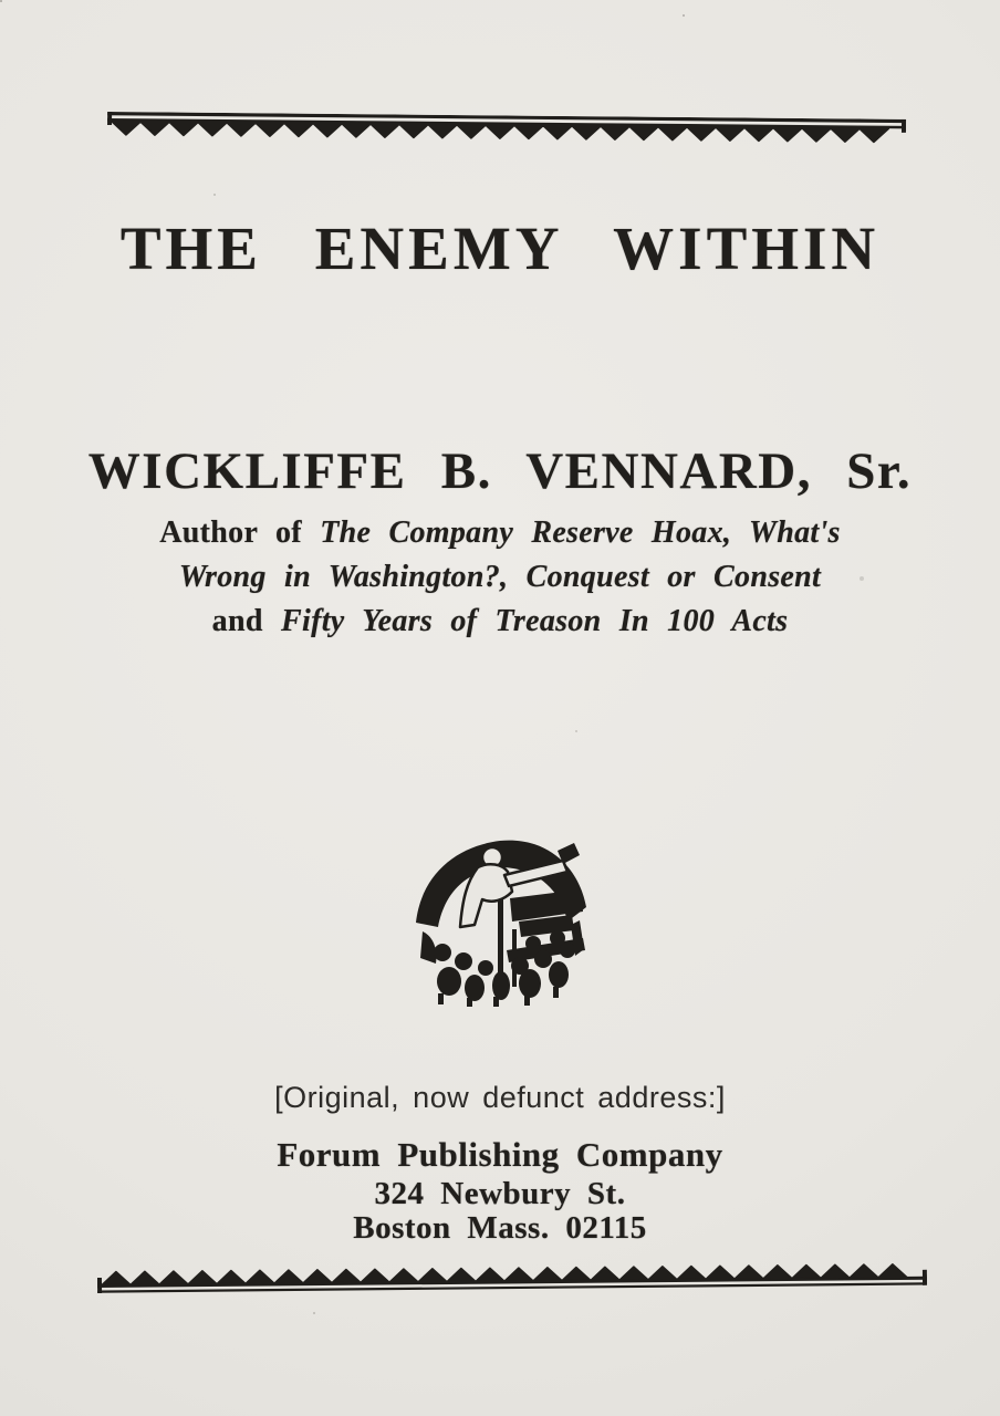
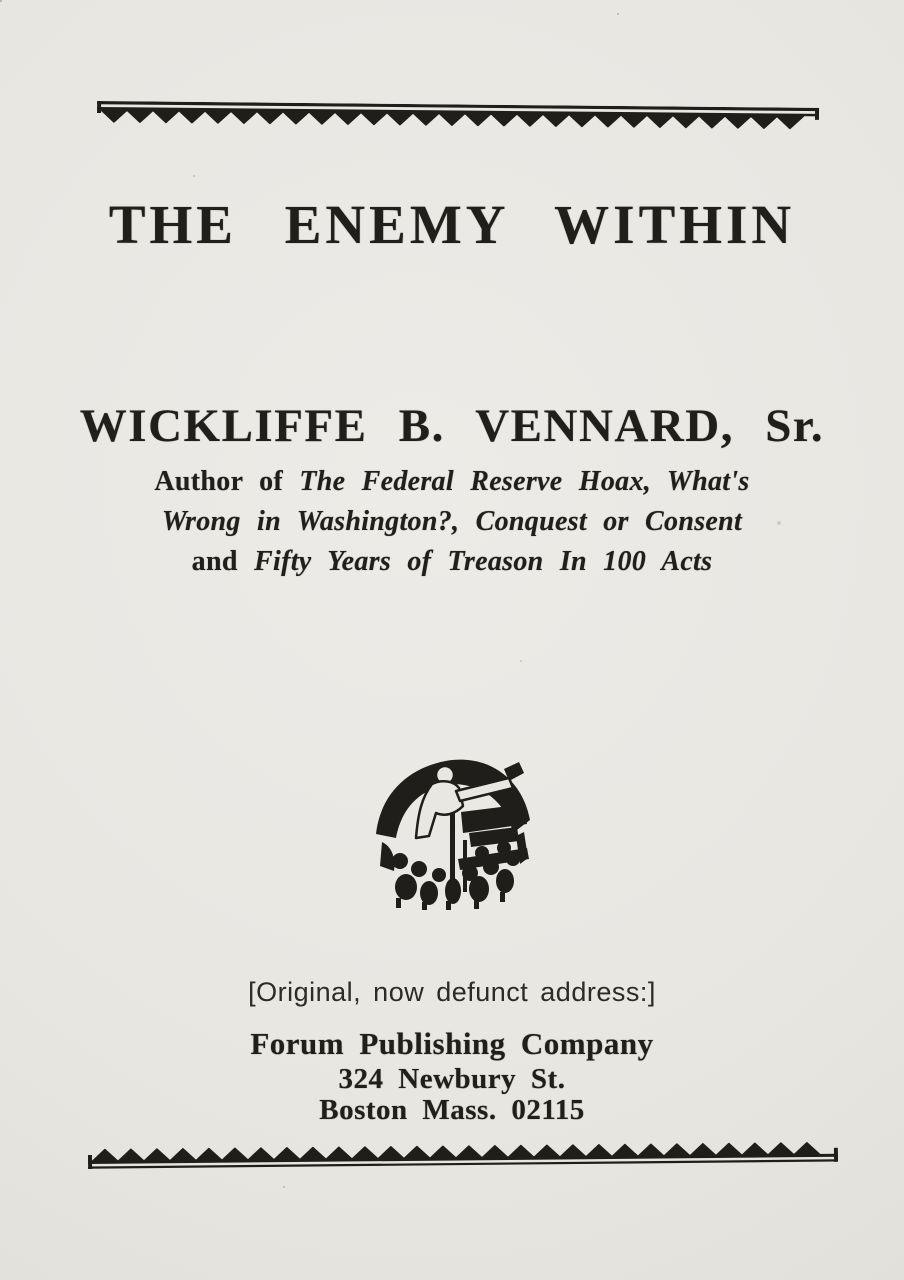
  THE ENEMY WITHIN
  WICKLIFFE B. VENNARD, Sr.
- Author of The Company Reserve Hoax, What's
+ Author of The Federal Reserve Hoax, What's
  Wrong in Washington?, Conquest or Consent
  and Fifty Years of Treason In 100 Acts
  [Original, now defunct address:]
  Forum Publishing Company
  324 Newbury St.
  Boston Mass. 02115
